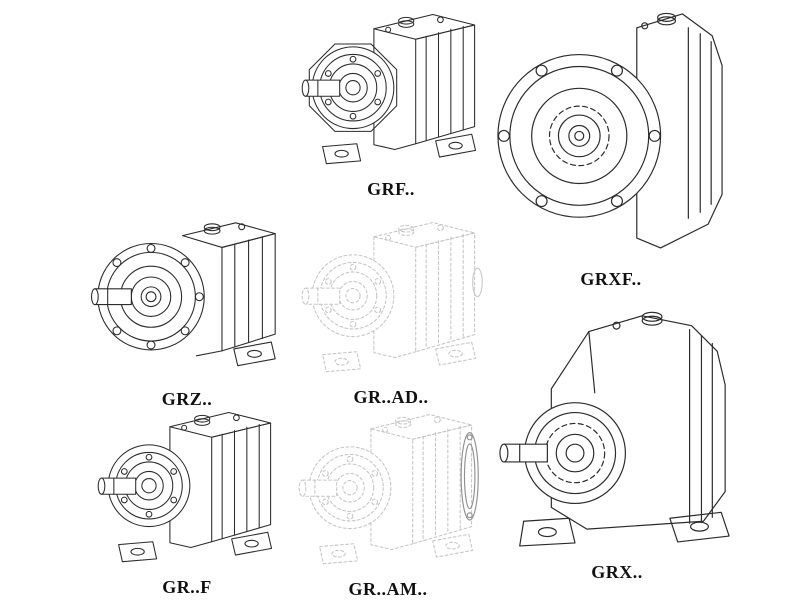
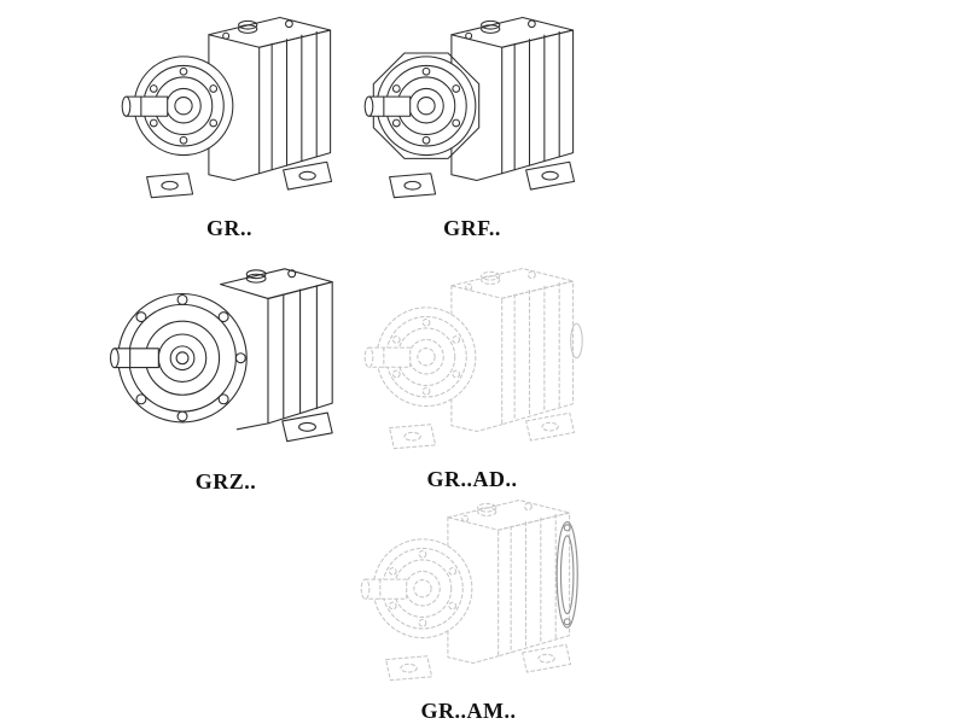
+ GR..
  GRF..
- GRXF..
  GRZ..
  GR..AD..
- GR..F
  GR..AM..
- GRX..
